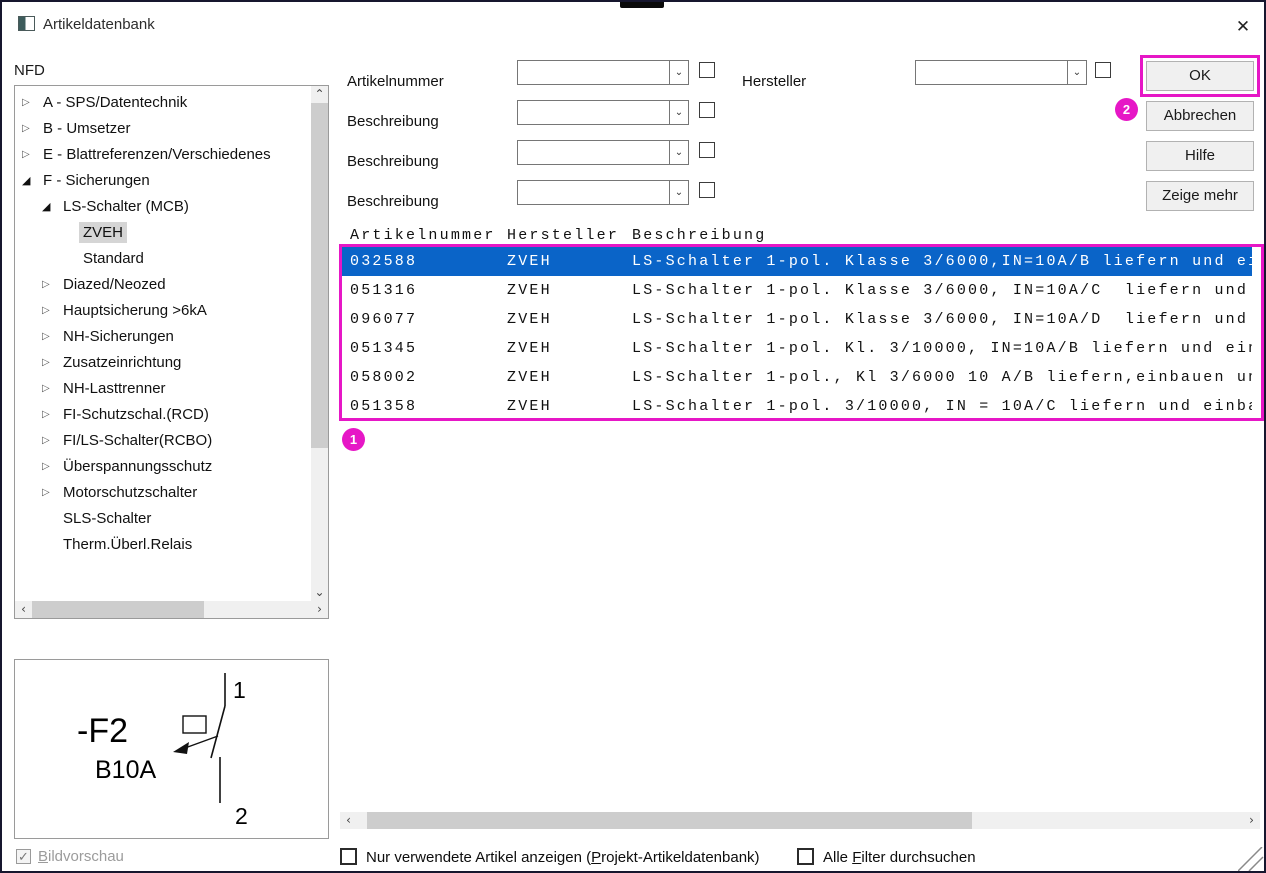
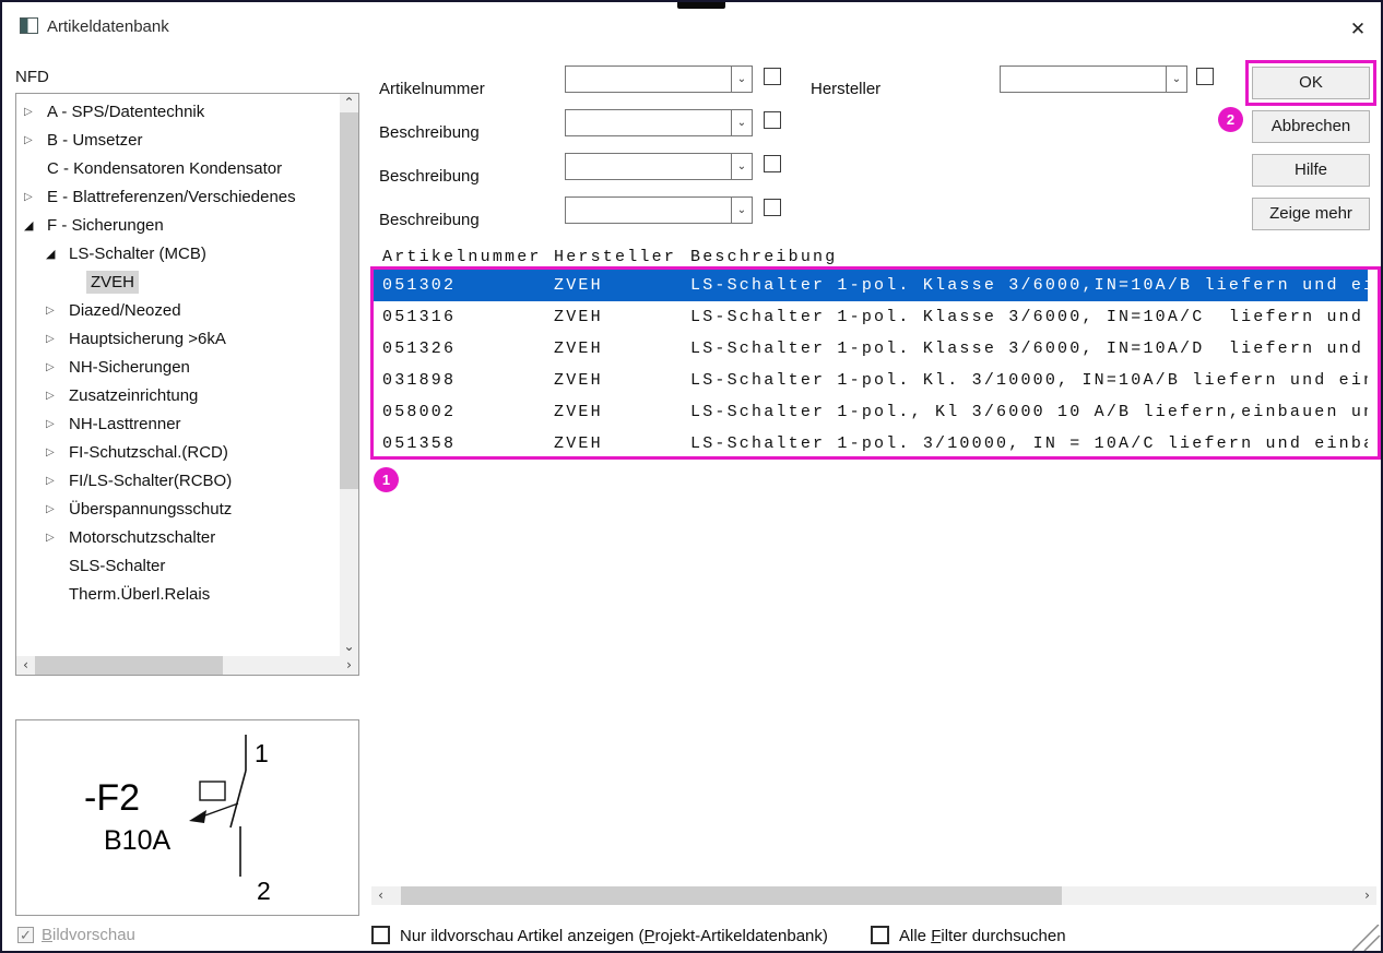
  Artikeldatenbank
  ✕
  NFD
  ▷
  A - SPS/Datentechnik
  ▷
  B - Umsetzer
+ C - Kondensatoren Kondensator
  ▷
  E - Blattreferenzen/Verschiedenes
  ◢
  F - Sicherungen
  ◢
  LS-Schalter (MCB)
  ZVEH
- Standard
  ▷
  Diazed/Neozed
  ▷
  Hauptsicherung >6kA
  ▷
  NH-Sicherungen
  ▷
  Zusatzeinrichtung
  ▷
  NH-Lasttrenner
  ▷
  FI-Schutzschal.(RCD)
  ▷
  FI/LS-Schalter(RCBO)
  ▷
  Überspannungsschutz
  ▷
  Motorschutzschalter
  SLS-Schalter
  Therm.Überl.Relais
  ⌃
  ⌄
  ‹
  ›
  -F2
  B10A
  1
  2
  ✓
  Bildvorschau
  Artikelnummer
  ⌄
  Hersteller
  ⌄
  Beschreibung
  ⌄
  Beschreibung
  ⌄
  Beschreibung
  ⌄
  OK
  Abbrechen
  Hilfe
  Zeige mehr
  Artikelnummer
  Hersteller
  Beschreibung
- 032588
+ 051302
  ZVEH
  LS-Schalter 1-pol. Klasse 3/6000,IN=10A/B liefern und e
  051316
  ZVEH
  LS-Schalter 1-pol. Klasse 3/6000, IN=10A/C liefern und
- 096077
+ 051326
  ZVEH
  LS-Schalter 1-pol. Klasse 3/6000, IN=10A/D liefern und
- 051345
+ 031898
  ZVEH
  LS-Schalter 1-pol. Kl. 3/10000, IN=10A/B liefern und ei
  058002
  ZVEH
  LS-Schalter 1-pol., Kl 3/6000 10 A/B liefern,einbauen u
  051358
  ZVEH
  LS-Schalter 1-pol. 3/10000, IN = 10A/C liefern und einb
  ‹
  ›
- Nur verwendete Artikel anzeigen (Projekt-Artikeldatenbank)
+ Nur ildvorschau Artikel anzeigen (Projekt-Artikeldatenbank)
  Alle Filter durchsuchen
  1
  2
